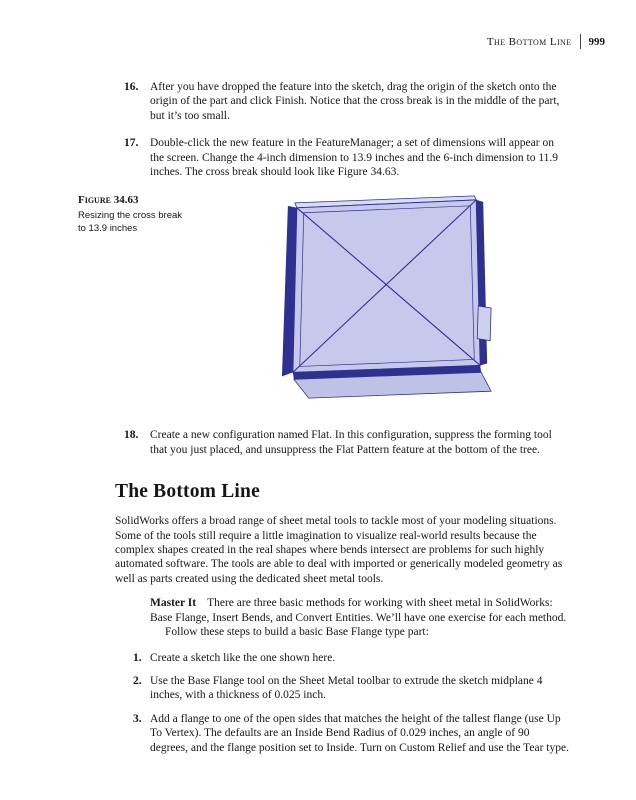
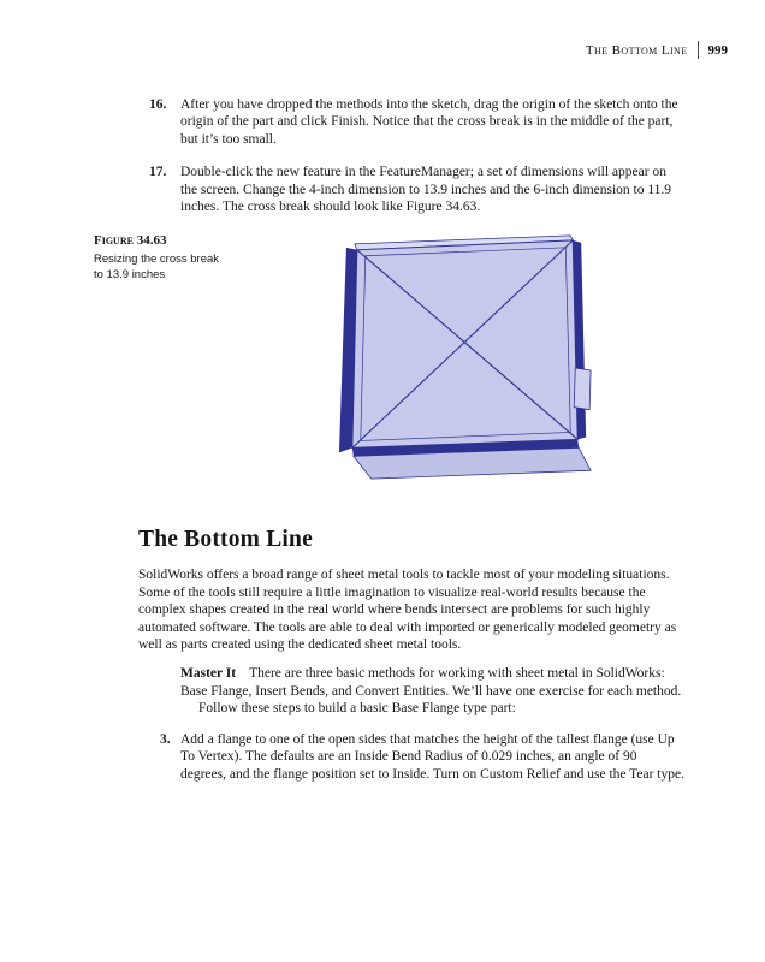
  The Bottom Line
  999
  16.
- After you have dropped the feature into the sketch, drag the origin of the sketch onto the origin of the part and click Finish. Notice that the cross break is in the middle of the part, but it’s too small.
+ After you have dropped the methods into the sketch, drag the origin of the sketch onto the origin of the part and click Finish. Notice that the cross break is in the middle of the part, but it’s too small.
  17.
  Double-click the new feature in the FeatureManager; a set of dimensions will appear on the screen. Change the 4-inch dimension to 13.9 inches and the 6-inch dimension to 11.9 inches. The cross break should look like Figure 34.63.
  Figure 34.63
  Resizing the cross break
  to 13.9 inches
- 18.
- Create a new configuration named Flat. In this configuration, suppress the forming tool that you just placed, and unsuppress the Flat Pattern feature at the bottom of the tree.
  The Bottom Line
- SolidWorks offers a broad range of sheet metal tools to tackle most of your modeling situations. Some of the tools still require a little imagination to visualize real-world results because the complex shapes created in the real shapes where bends intersect are problems for such highly automated software. The tools are able to deal with imported or generically modeled geometry as well as parts created using the dedicated sheet metal tools.
+ SolidWorks offers a broad range of sheet metal tools to tackle most of your modeling situations. Some of the tools still require a little imagination to visualize real-world results because the complex shapes created in the real world where bends intersect are problems for such highly automated software. The tools are able to deal with imported or generically modeled geometry as well as parts created using the dedicated sheet metal tools.
  Master It There are three basic methods for working with sheet metal in SolidWorks: Base Flange, Insert Bends, and Convert Entities. We’ll have one exercise for each method.
  Follow these steps to build a basic Base Flange type part:
- 1.
- Create a sketch like the one shown here.
- 2.
- Use the Base Flange tool on the Sheet Metal toolbar to extrude the sketch midplane 4 inches, with a thickness of 0.025 inch.
  3.
  Add a flange to one of the open sides that matches the height of the tallest flange (use Up To Vertex). The defaults are an Inside Bend Radius of 0.029 inches, an angle of 90 degrees, and the flange position set to Inside. Turn on Custom Relief and use the Tear type.
